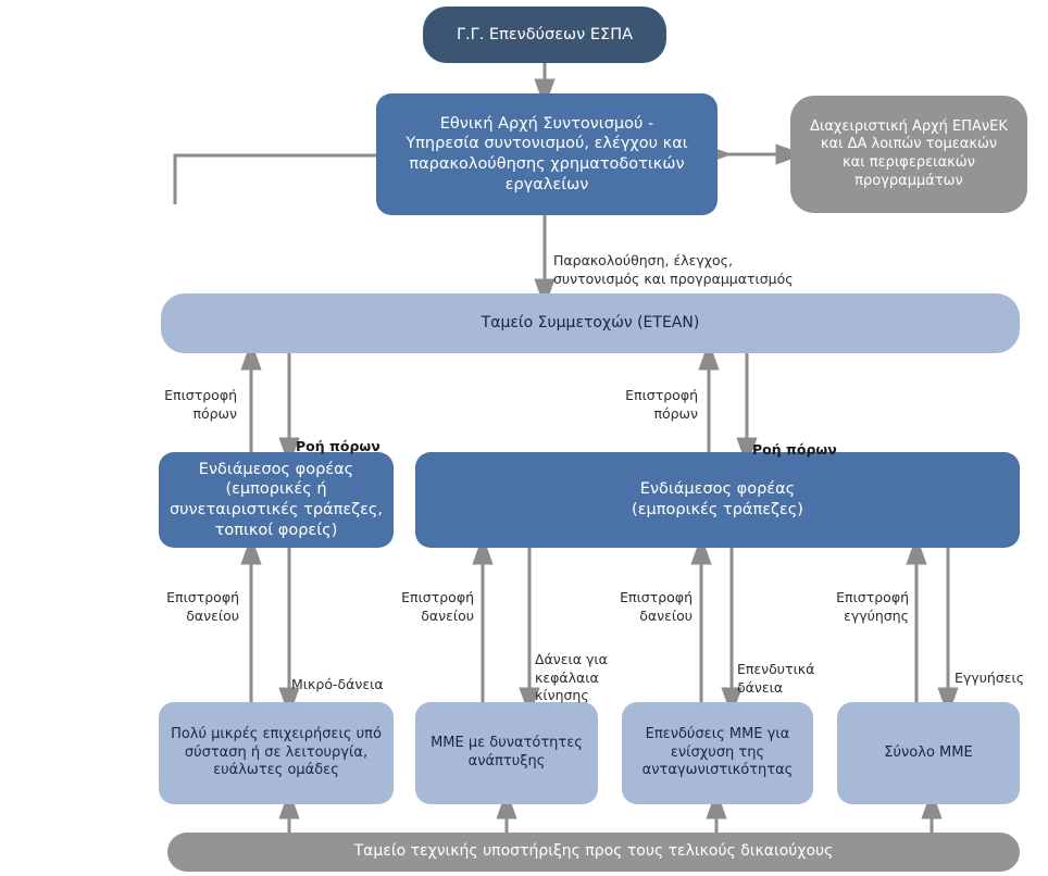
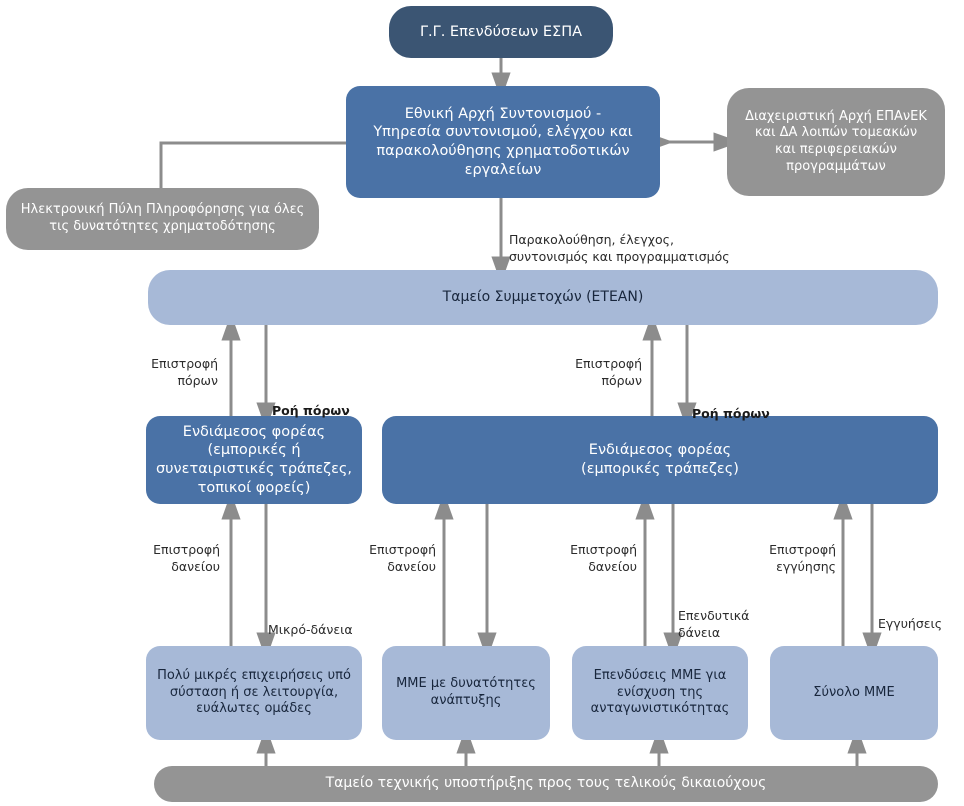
  Γ.Γ. Επενδύσεων ΕΣΠΑ
  Εθνική Αρχή Συντονισμού -
  Υπηρεσία συντονισμού, ελέγχου και
  παρακολούθησης χρηματοδοτικών
  εργαλείων
  Διαχειριστική Αρχή ΕΠΑνΕΚ
  και ΔΑ λοιπών τομεακών
  και περιφερειακών
  προγραμμάτων
+ Ηλεκτρονική Πύλη Πληροφόρησης για όλες
+ τις δυνατότητες χρηματοδότησης
  Ταμείο Συμμετοχών (ETEAN)
  Ενδιάμεσος φορέας
  (εμπορικές ή
  συνεταιριστικές τράπεζες,
  τοπικοί φορείς)
  Ενδιάμεσος φορέας
  (εμπορικές τράπεζες)
  Πολύ μικρές επιχειρήσεις υπό
  σύσταση ή σε λειτουργία,
  ευάλωτες ομάδες
  ΜΜΕ με δυνατότητες
  ανάπτυξης
  Επενδύσεις ΜΜΕ για
  ενίσχυση της
  ανταγωνιστικότητας
  Σύνολο ΜΜΕ
  Ταμείο τεχνικής υποστήριξης προς τους τελικούς δικαιούχους
  Παρακολούθηση, έλεγχος,
  συντονισμός και προγραμματισμός
  Επιστροφή
  πόρων
  Ροή πόρων
  Επιστροφή
  πόρων
  Ροή πόρων
  Επιστροφή
  δανείου
  Μικρό-δάνεια
  Επιστροφή
  δανείου
- Δάνεια για
- κεφάλαια
- κίνησης
  Επιστροφή
  δανείου
  Επενδυτικά
  δάνεια
  Επιστροφή
  εγγύησης
  Εγγυήσεις
